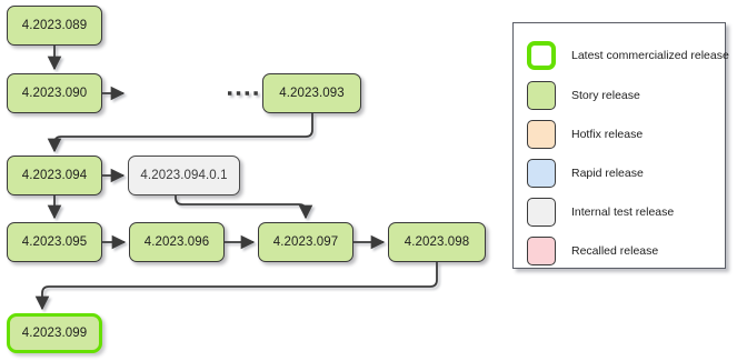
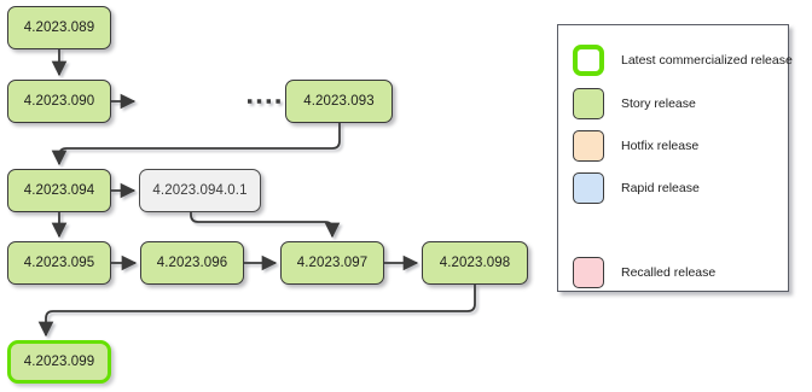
  4.2023.089
  4.2023.090
  4.2023.093
  4.2023.094
  4.2023.094.0.1
  4.2023.095
  4.2023.096
  4.2023.097
  4.2023.098
  4.2023.099
  Latest commercialized release
  Story release
  Hotfix release
  Rapid release
- Internal test release
  Recalled release
